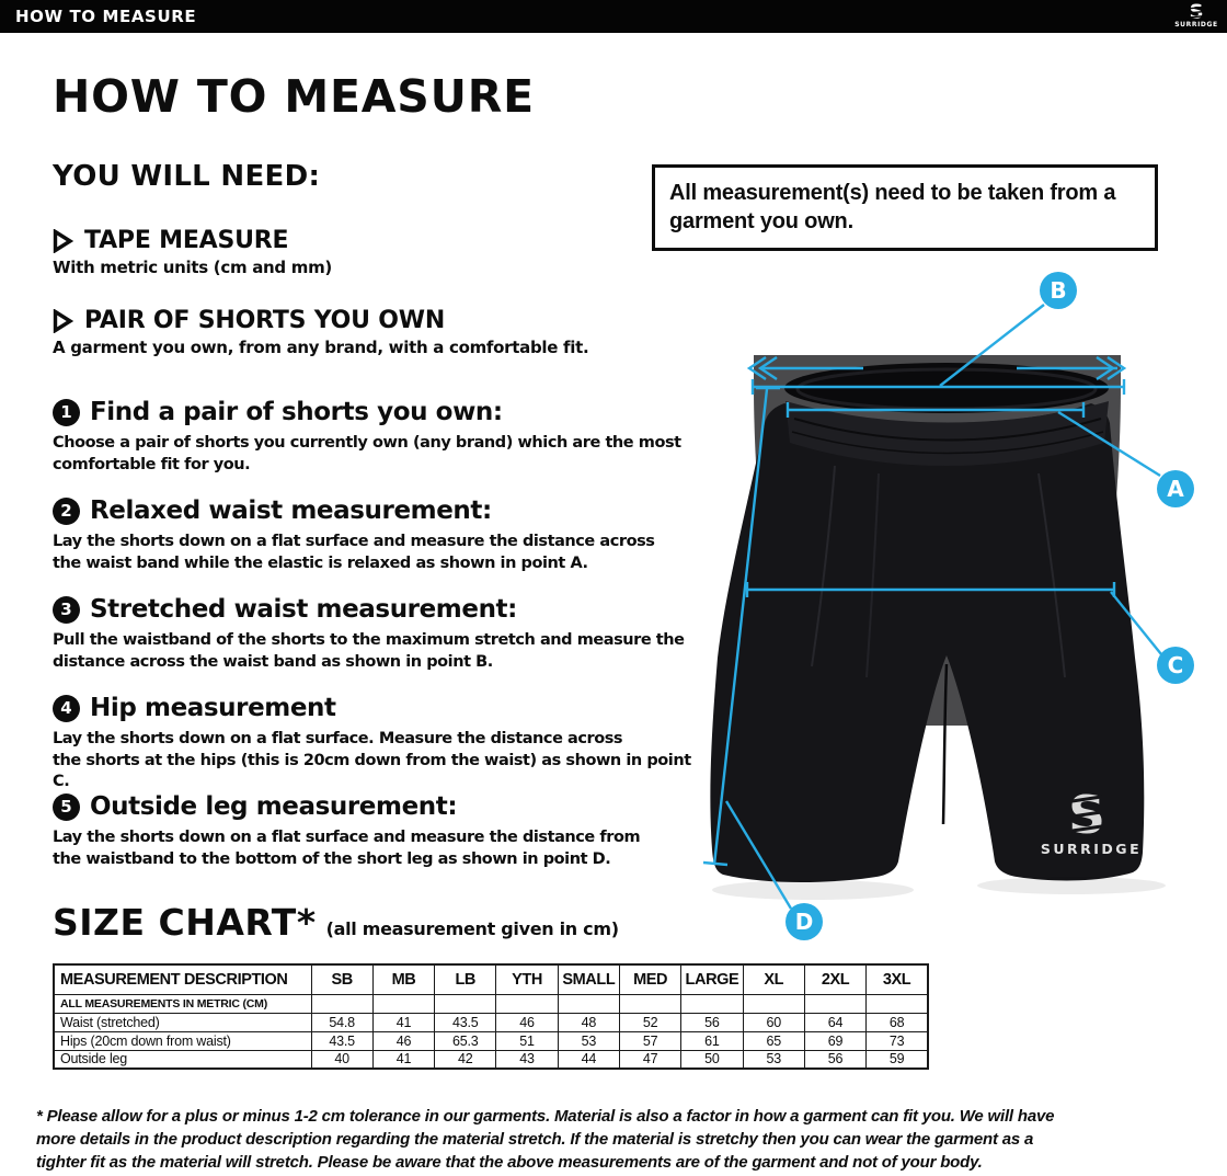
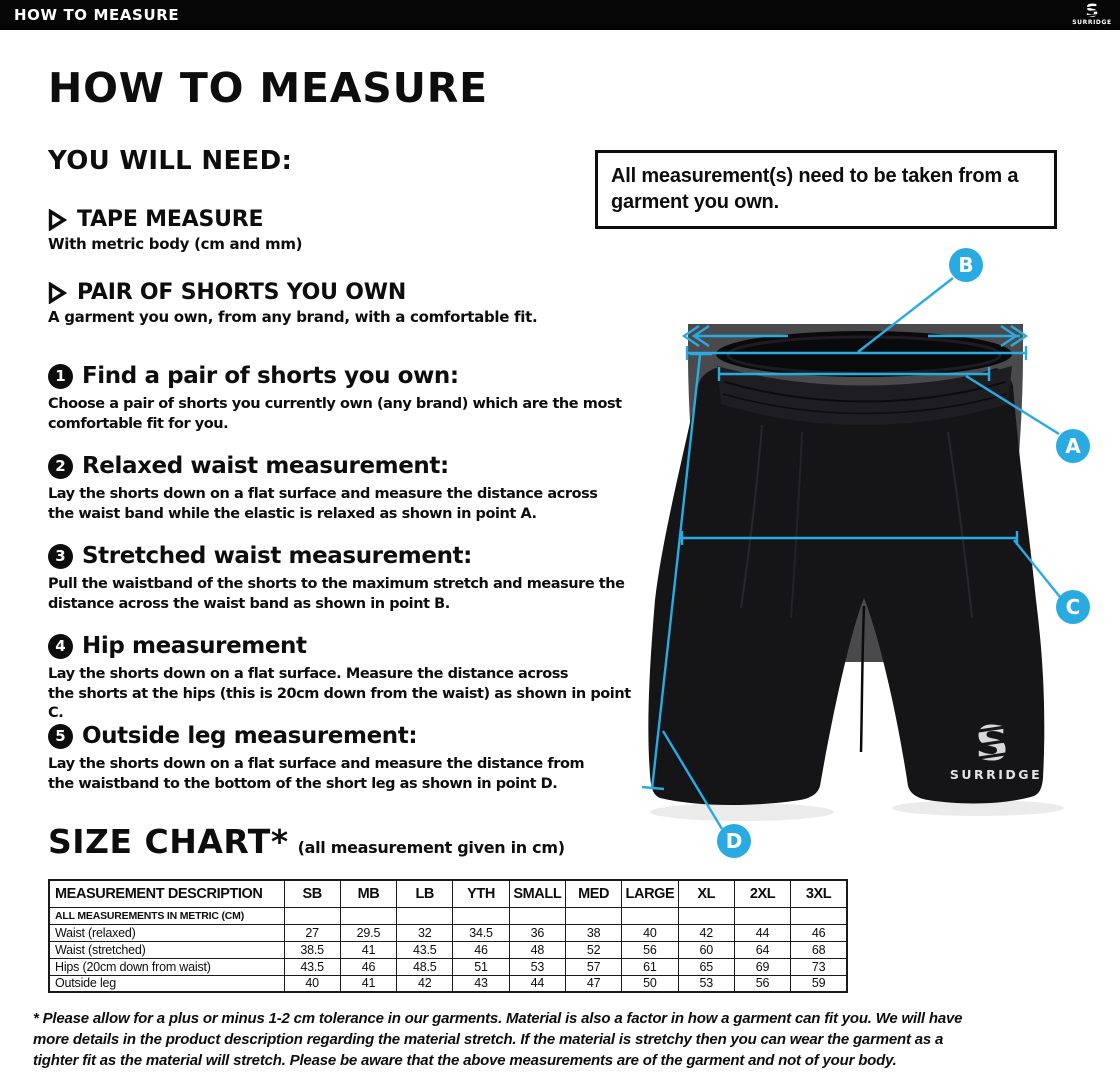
  HOW TO MEASURE
  HOW TO MEASURE
  YOU WILL NEED:
  TAPE MEASURE
- With metric units (cm and mm)
+ With metric body (cm and mm)
  PAIR OF SHORTS YOU OWN
  A garment you own, from any brand, with a comfortable fit.
  All measurement(s) need to be taken from a
  garment you own.
  1
  Find a pair of shorts you own:
  Choose a pair of shorts you currently own (any brand) which are the most
  comfortable fit for you.
  2
  Relaxed waist measurement:
  Lay the shorts down on a flat surface and measure the distance across
  the waist band while the elastic is relaxed as shown in point A.
  3
  Stretched waist measurement:
  Pull the waistband of the shorts to the maximum stretch and measure the
  distance across the waist band as shown in point B.
  4
  Hip measurement
  Lay the shorts down on a flat surface. Measure the distance across
  the shorts at the hips (this is 20cm down from the waist) as shown in point C.
  5
  Outside leg measurement:
  Lay the shorts down on a flat surface and measure the distance from
  the waistband to the bottom of the short leg as shown in point D.
  SIZE CHART*
  (all measurement given in cm)
  MEASUREMENT DESCRIPTION	SB	MB	LB	YTH	SMALL	MED	LARGE	XL	2XL	3XL
  ALL MEASUREMENTS IN METRIC (CM)
+ Waist (relaxed)	27	29.5	32	34.5	36	38	40	42	44	46
- Waist (stretched)	54.8	41	43.5	46	48	52	56	60	64	68
+ Waist (stretched)	38.5	41	43.5	46	48	52	56	60	64	68
- Hips (20cm down from waist)	43.5	46	65.3	51	53	57	61	65	69	73
+ Hips (20cm down from waist)	43.5	46	48.5	51	53	57	61	65	69	73
  Outside leg	40	41	42	43	44	47	50	53	56	59
  * Please allow for a plus or minus 1-2 cm tolerance in our garments. Material is also a factor in how a garment can fit you. We will have
  more details in the product description regarding the material stretch. If the material is stretchy then you can wear the garment as a
  tighter fit as the material will stretch. Please be aware that the above measurements are of the garment and not of your body.
  SURRIDGE
  B
  A
  C
  D
